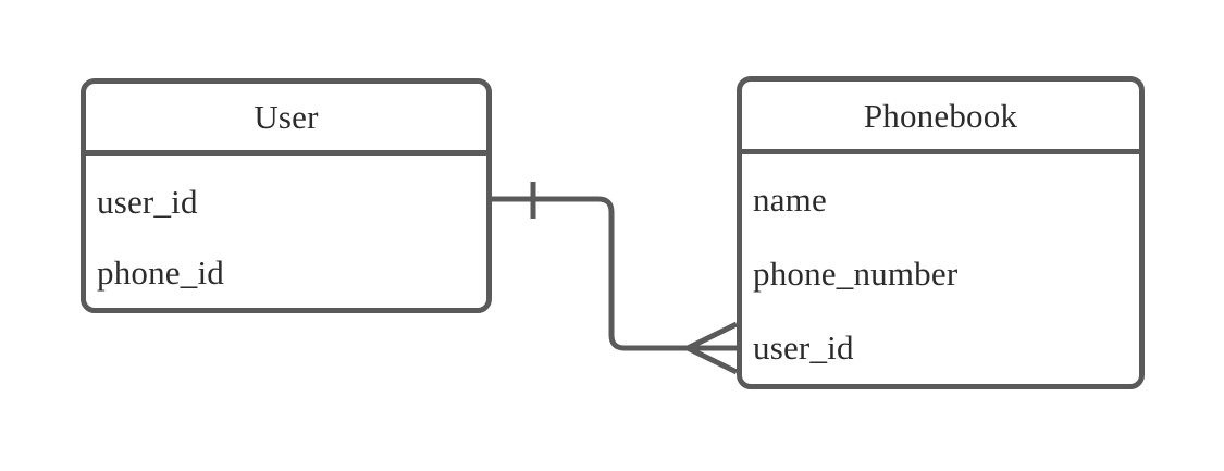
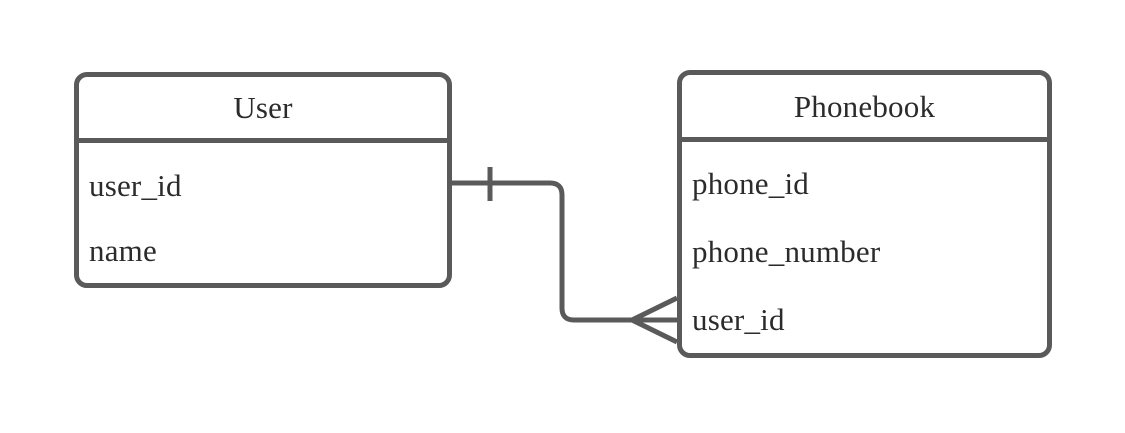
  User
  user_id
- phone_id
+ name
  Phonebook
- name
+ phone_id
  phone_number
  user_id
